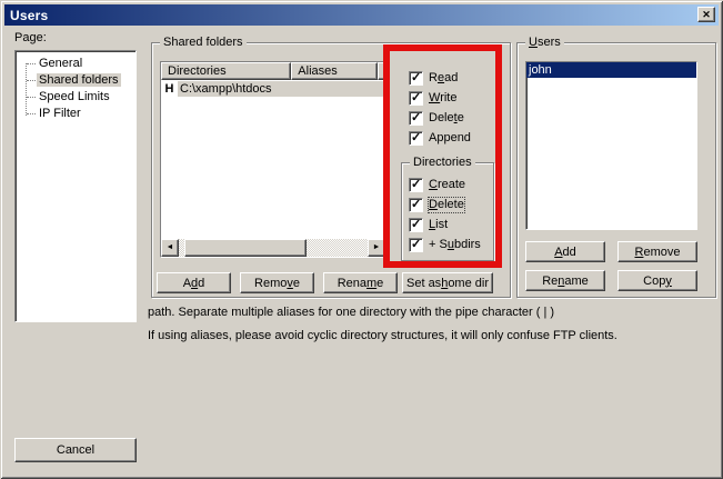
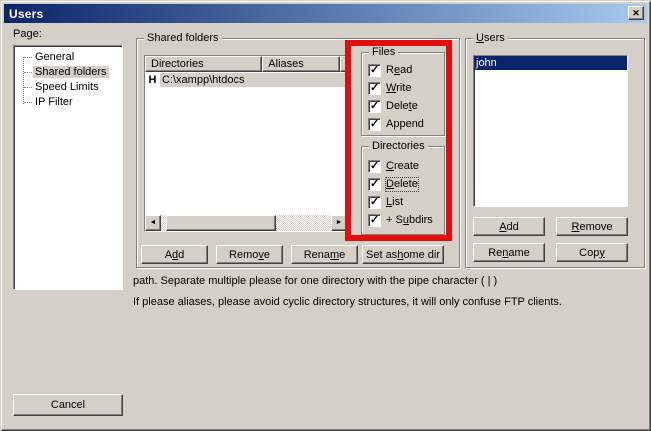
  Users
  ✕
  Page:
  General
  Shared folders
  Speed Limits
  IP Filter
  Shared folders
  Directories
  Aliases
  H
  C:\xampp\htdocs
  A
  d
  d
  Remo
  v
  e
  Rena
  m
  e
  Set as
  h
  ome dir
+ Files
  Read
  Write
  Delete
  Append
  Directories
  Create
  Delete
  List
  + Subdirs
  Users
  john
  A
  dd
  R
  emove
  Re
  n
  ame
  Cop
  y
- path. Separate multiple aliases for one directory with the pipe character ( | )
+ path. Separate multiple please for one directory with the pipe character ( | )
- If using aliases, please avoid cyclic directory structures, it will only confuse FTP clients.
+ If please aliases, please avoid cyclic directory structures, it will only confuse FTP clients.
  Cancel
